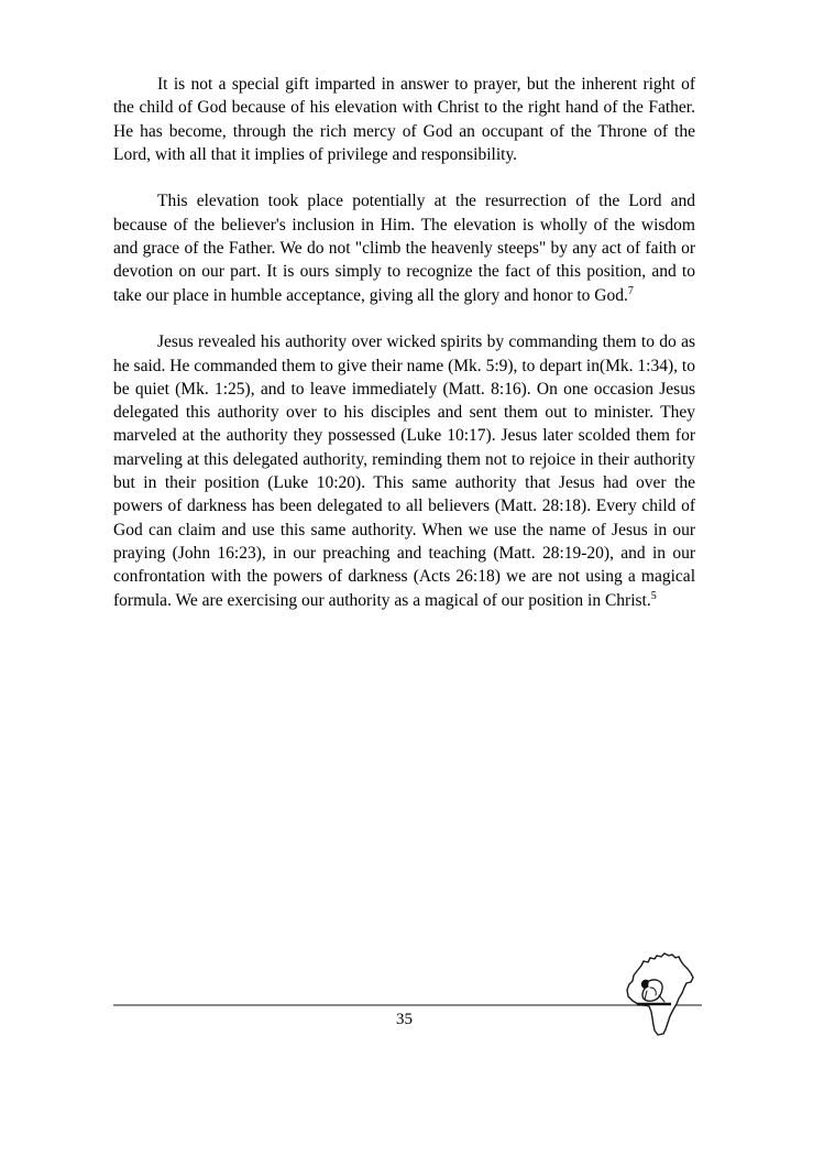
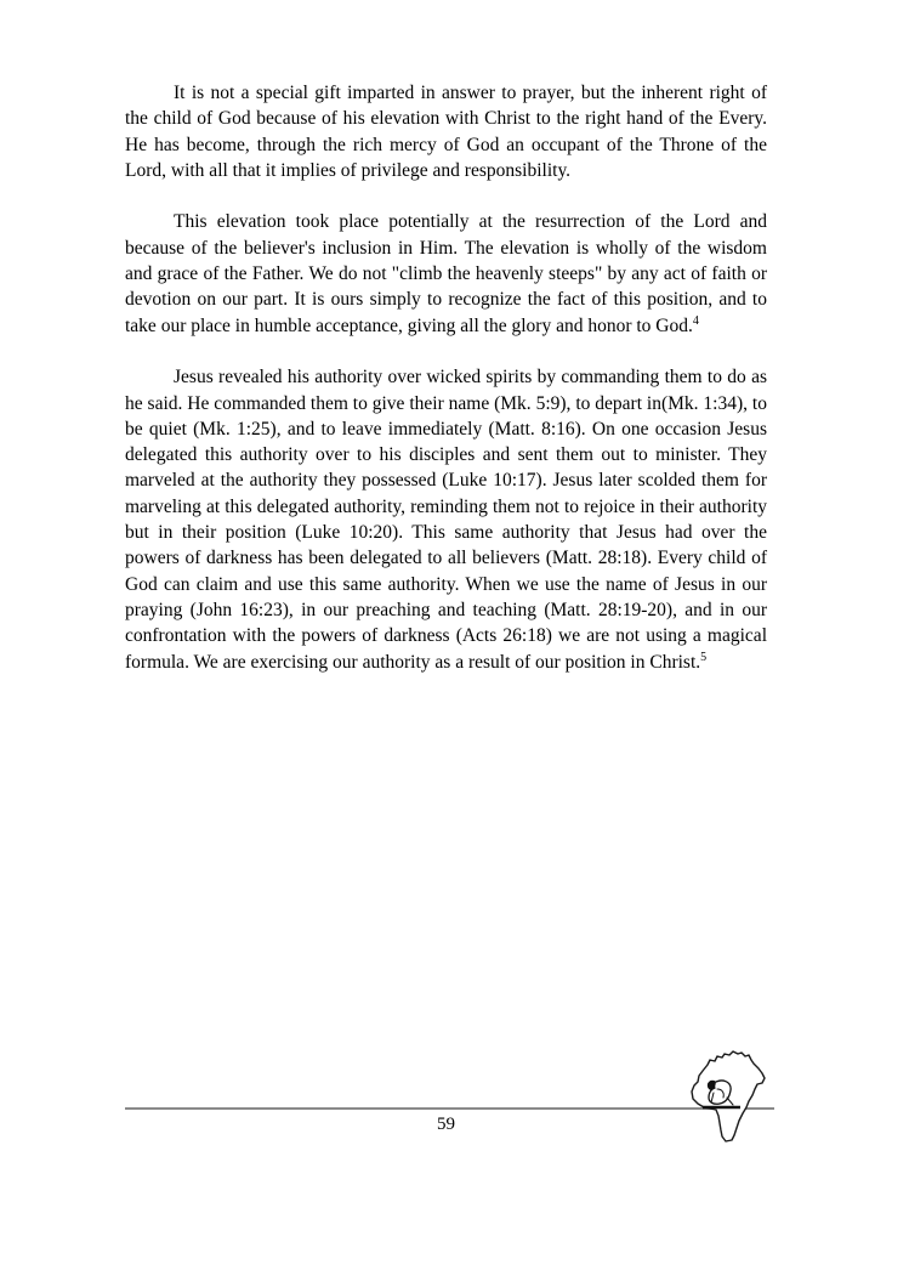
- It is not a special gift imparted in answer to prayer, but the inherent right of the child of God because of his elevation with Christ to the right hand of the Father. He has become, through the rich mercy of God an occupant of the Throne of the Lord, with all that it implies of privilege and responsibility.
+ It is not a special gift imparted in answer to prayer, but the inherent right of the child of God because of his elevation with Christ to the right hand of the Every. He has become, through the rich mercy of God an occupant of the Throne of the Lord, with all that it implies of privilege and responsibility.
- This elevation took place potentially at the resurrection of the Lord and because of the believer's inclusion in Him. The elevation is wholly of the wisdom and grace of the Father. We do not "climb the heavenly steeps" by any act of faith or devotion on our part. It is ours simply to recognize the fact of this position, and to take our place in humble acceptance, giving all the glory and honor to God.7
+ This elevation took place potentially at the resurrection of the Lord and because of the believer's inclusion in Him. The elevation is wholly of the wisdom and grace of the Father. We do not "climb the heavenly steeps" by any act of faith or devotion on our part. It is ours simply to recognize the fact of this position, and to take our place in humble acceptance, giving all the glory and honor to God.4
- Jesus revealed his authority over wicked spirits by commanding them to do as he said. He commanded them to give their name (Mk. 5:9), to depart in(Mk. 1:34), to be quiet (Mk. 1:25), and to leave immediately (Matt. 8:16). On one occasion Jesus delegated this authority over to his disciples and sent them out to minister. They marveled at the authority they possessed (Luke 10:17). Jesus later scolded them for marveling at this delegated authority, reminding them not to rejoice in their authority but in their position (Luke 10:20). This same authority that Jesus had over the powers of darkness has been delegated to all believers (Matt. 28:18). Every child of God can claim and use this same authority. When we use the name of Jesus in our praying (John 16:23), in our preaching and teaching (Matt. 28:19-20), and in our confrontation with the powers of darkness (Acts 26:18) we are not using a magical formula. We are exercising our authority as a magical of our position in Christ.5
+ Jesus revealed his authority over wicked spirits by commanding them to do as he said. He commanded them to give their name (Mk. 5:9), to depart in(Mk. 1:34), to be quiet (Mk. 1:25), and to leave immediately (Matt. 8:16). On one occasion Jesus delegated this authority over to his disciples and sent them out to minister. They marveled at the authority they possessed (Luke 10:17). Jesus later scolded them for marveling at this delegated authority, reminding them not to rejoice in their authority but in their position (Luke 10:20). This same authority that Jesus had over the powers of darkness has been delegated to all believers (Matt. 28:18). Every child of God can claim and use this same authority. When we use the name of Jesus in our praying (John 16:23), in our preaching and teaching (Matt. 28:19-20), and in our confrontation with the powers of darkness (Acts 26:18) we are not using a magical formula. We are exercising our authority as a result of our position in Christ.5
- 35
+ 59
